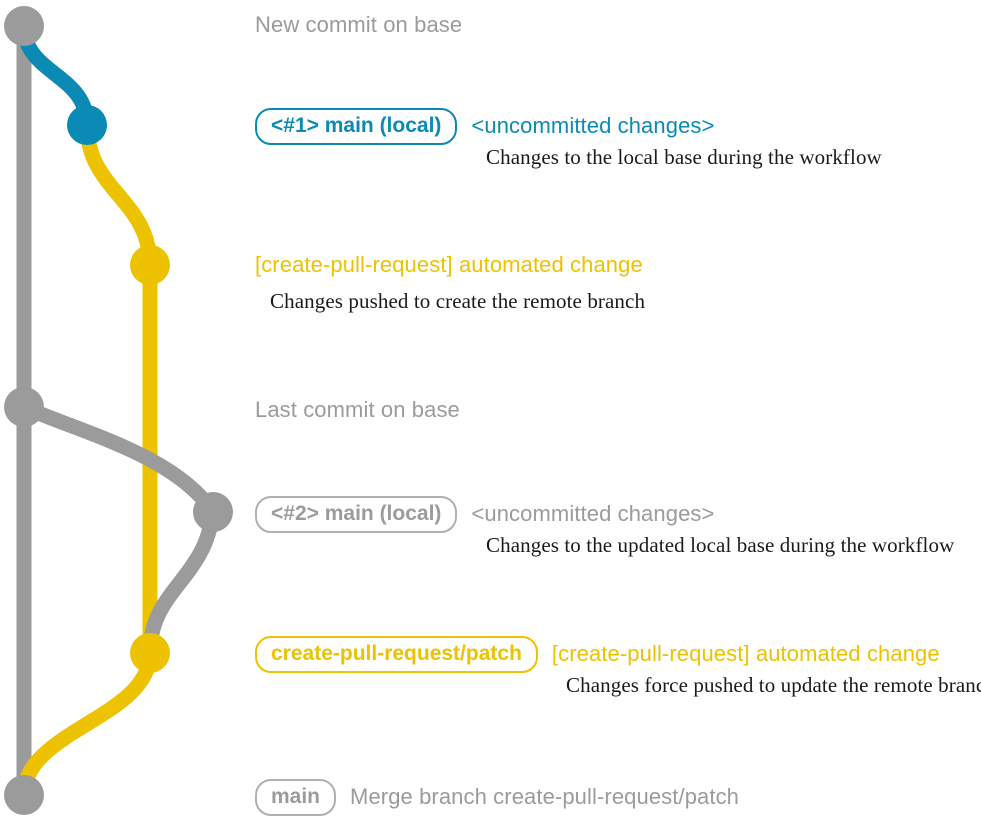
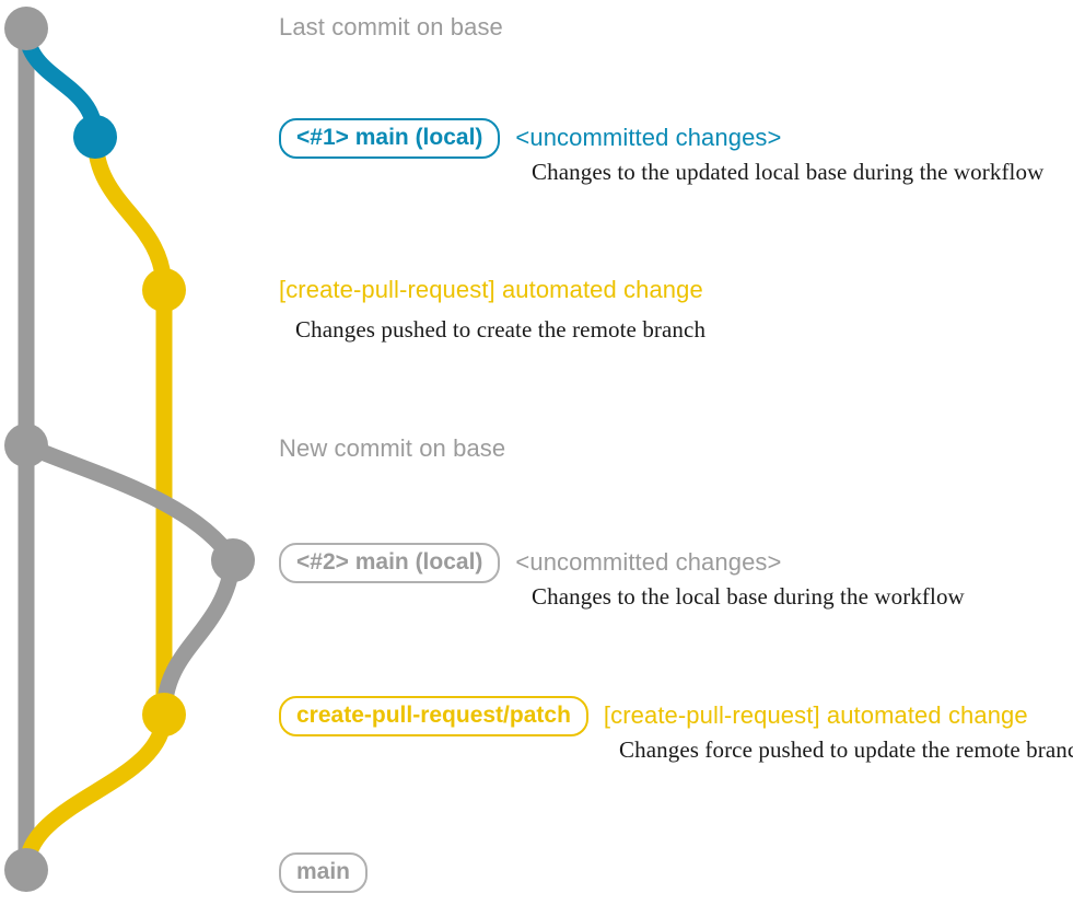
- New commit on base
+ Last commit on base
  <#1> main (local)
  <uncommitted changes>
- Changes to the local base during the workflow
+ Changes to the updated local base during the workflow
  [create-pull-request] automated change
  Changes pushed to create the remote branch
- Last commit on base
+ New commit on base
  <#2> main (local)
  <uncommitted changes>
- Changes to the updated local base during the workflow
+ Changes to the local base during the workflow
  create-pull-request/patch
  [create-pull-request] automated change
  Changes force pushed to update the remote bran
  main
- Merge branch create-pull-request/patch
